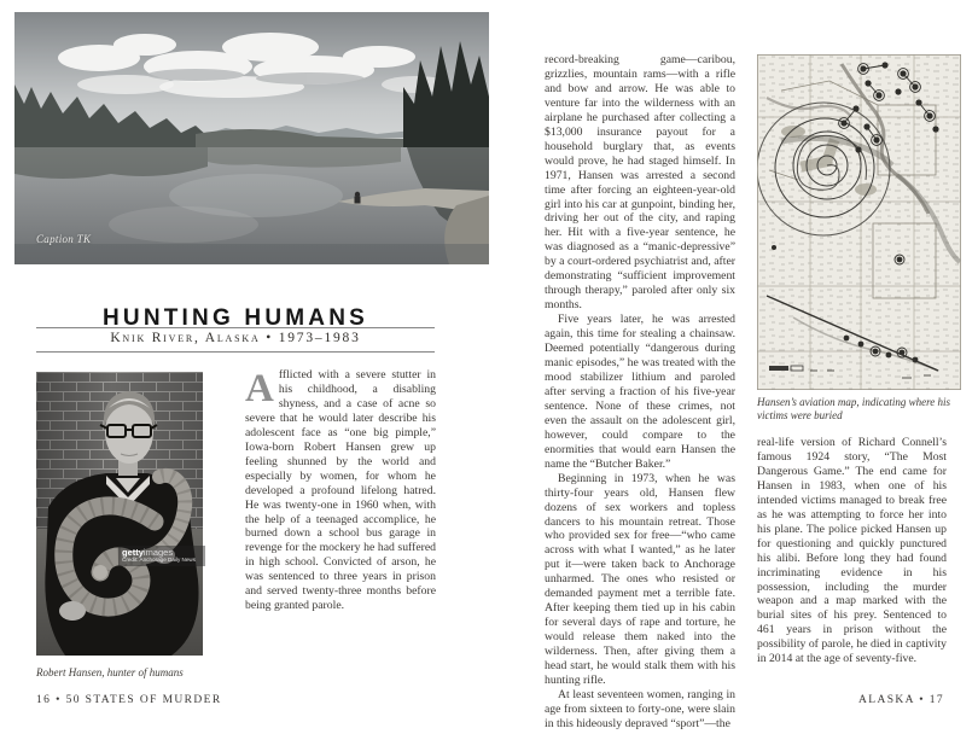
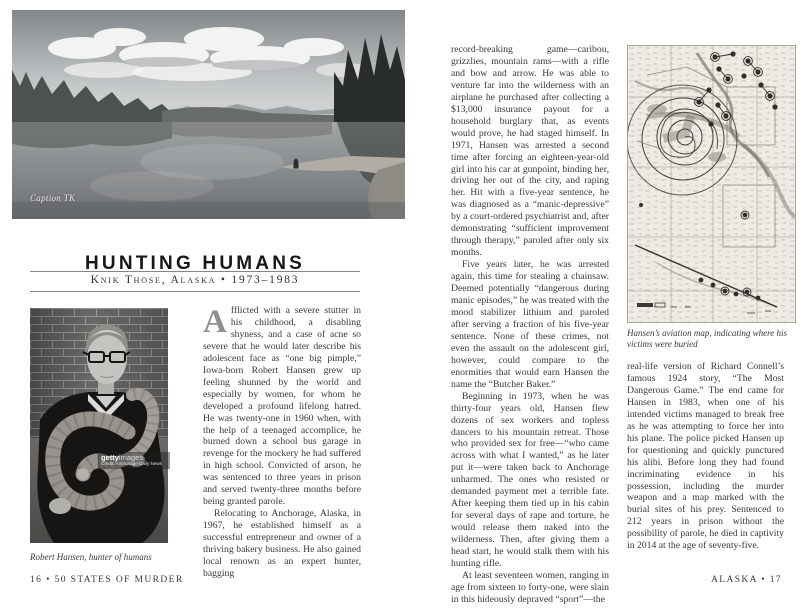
  Caption TK
  HUNTING HUMANS
- Knik River, Alaska • 1973–1983
+ Knik Those, Alaska • 1973–1983
  gettyimages
  Robert Hansen, hunter of humans
  A
  fflicted with a severe stutter in his childhood, a disabling shyness, and a case of acne so severe that he would later describe his adolescent face as “one big pimple,” Iowa-born Robert Hansen grew up feeling shunned by the world and especially by women, for whom he developed a profound lifelong hatred. He was twenty-one in 1960 when, with the help of a teenaged accomplice, he burned down a school bus garage in revenge for the mockery he had suffered in high school. Convicted of arson, he was sentenced to three years in prison and served twenty-three months before being granted parole.
+ Relocating to Anchorage, Alaska, in 1967, he established himself as a successful entrepreneur and owner of a thriving bakery business. He also gained local renown as an expert hunter, bagging
  16 • 50 STATES OF MURDER
  record-breaking game—caribou, grizzlies, mountain rams—with a rifle and bow and arrow. He was able to venture far into the wilderness with an airplane he purchased after collecting a $13,000 insurance payout for a household burglary that, as events would prove, he had staged himself. In 1971, Hansen was arrested a second time after forcing an eighteen-year-old girl into his car at gunpoint, binding her, driving her out of the city, and raping her. Hit with a five-year sentence, he was diagnosed as a “manic-depressive” by a court-ordered psychiatrist and, after demonstrating “sufficient improvement through therapy,” paroled after only six months.
  Five years later, he was arrested again, this time for stealing a chainsaw. Deemed potentially “dangerous during manic episodes,” he was treated with the mood stabilizer lithium and paroled after serving a fraction of his five-year sentence. None of these crimes, not even the assault on the adolescent girl, however, could compare to the enormities that would earn Hansen the name the “Butcher Baker.”
  Beginning in 1973, when he was thirty-four years old, Hansen flew dozens of sex workers and topless dancers to his mountain retreat. Those who provided sex for free—“who came across with what I wanted,” as he later put it—were taken back to Anchorage unharmed. The ones who resisted or demanded payment met a terrible fate. After keeping them tied up in his cabin for several days of rape and torture, he would release them naked into the wilderness. Then, after giving them a head start, he would stalk them with his hunting rifle.
  At least seventeen women, ranging in age from sixteen to forty-one, were slain in this hideously depraved “sport”—the
  Hansen’s aviation map, indicating where his victims were buried
- real-life version of Richard Connell’s famous 1924 story, “The Most Dangerous Game.” The end came for Hansen in 1983, when one of his intended victims managed to break free as he was attempting to force her into his plane. The police picked Hansen up for questioning and quickly punctured his alibi. Before long they had found incriminating evidence in his possession, including the murder weapon and a map marked with the burial sites of his prey. Sentenced to 461 years in prison without the possibility of parole, he died in captivity in 2014 at the age of seventy-five.
+ real-life version of Richard Connell’s famous 1924 story, “The Most Dangerous Game.” The end came for Hansen in 1983, when one of his intended victims managed to break free as he was attempting to force her into his plane. The police picked Hansen up for questioning and quickly punctured his alibi. Before long they had found incriminating evidence in his possession, including the murder weapon and a map marked with the burial sites of his prey. Sentenced to 212 years in prison without the possibility of parole, he died in captivity in 2014 at the age of seventy-five.
  ALASKA • 17
